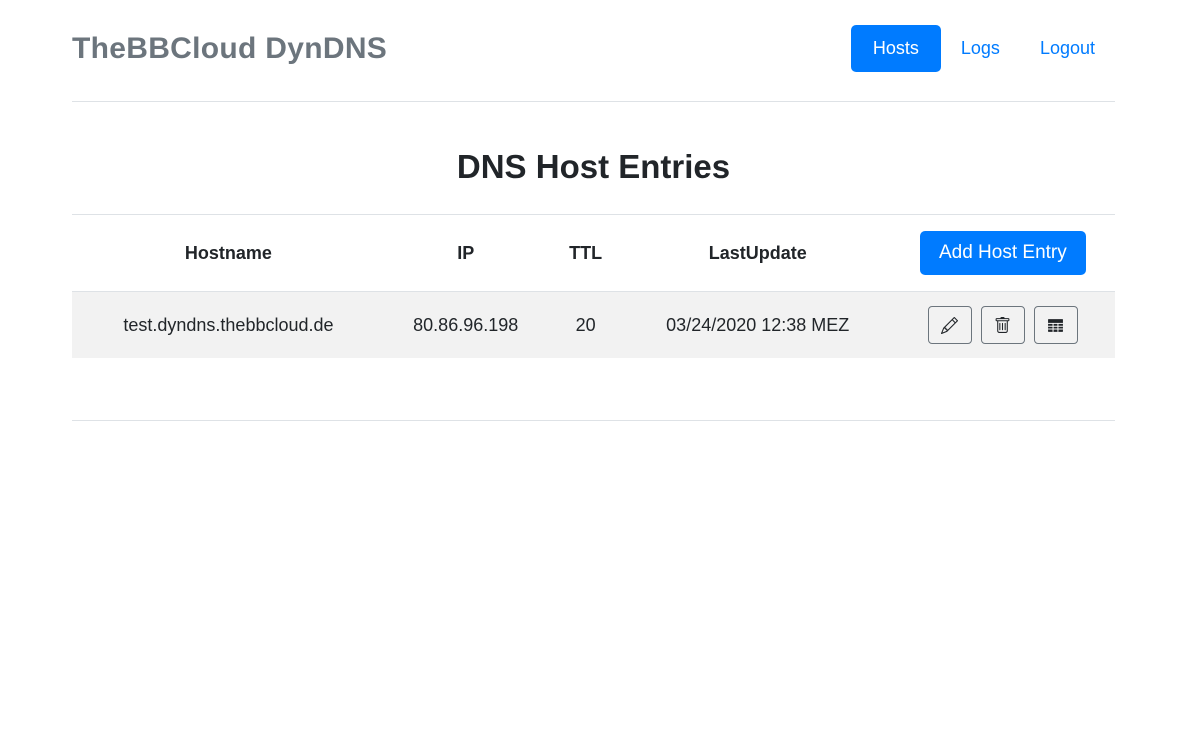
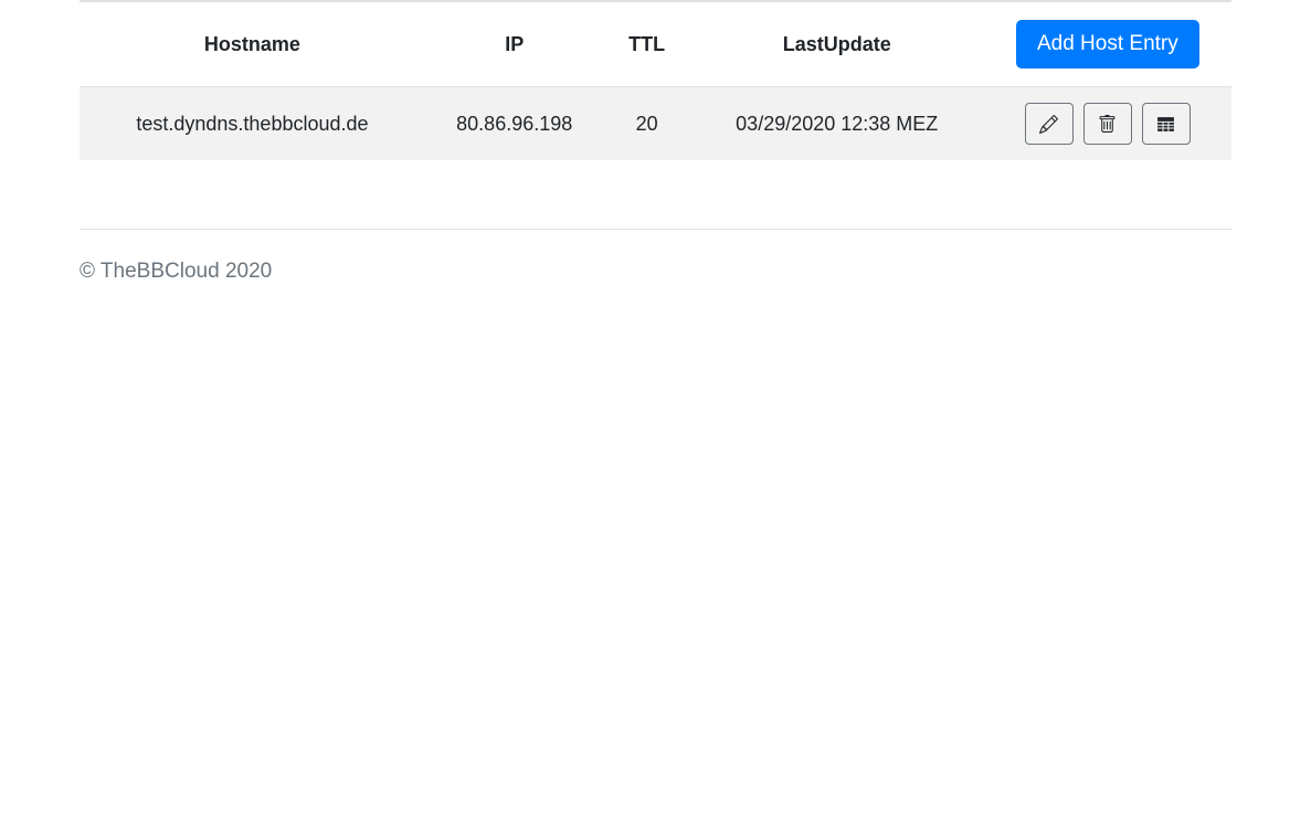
- TheBBCloud DynDNS
- Hosts
- Logs
- Logout
- DNS Host Entries
  Hostname	IP	TTL	LastUpdate	Add Host Entry
- test.dyndns.thebbcloud.de	80.86.96.198	20	03/24/2020 12:38 MEZ
+ test.dyndns.thebbcloud.de	80.86.96.198	20	03/29/2020 12:38 MEZ
+ © TheBBCloud 2020
